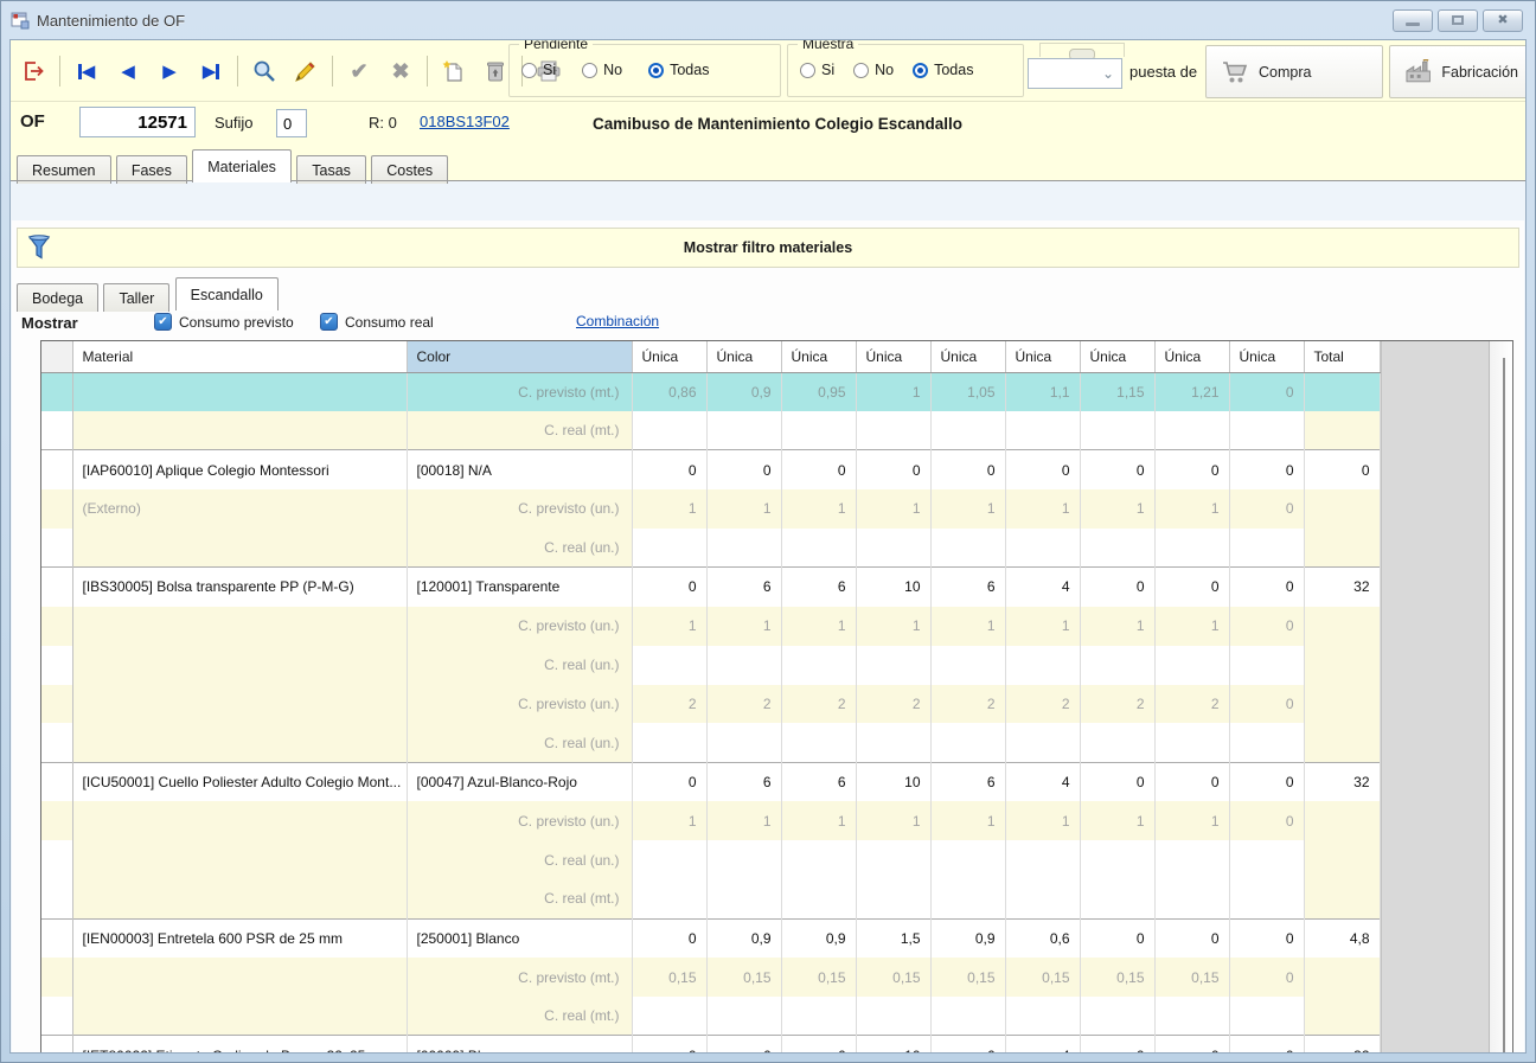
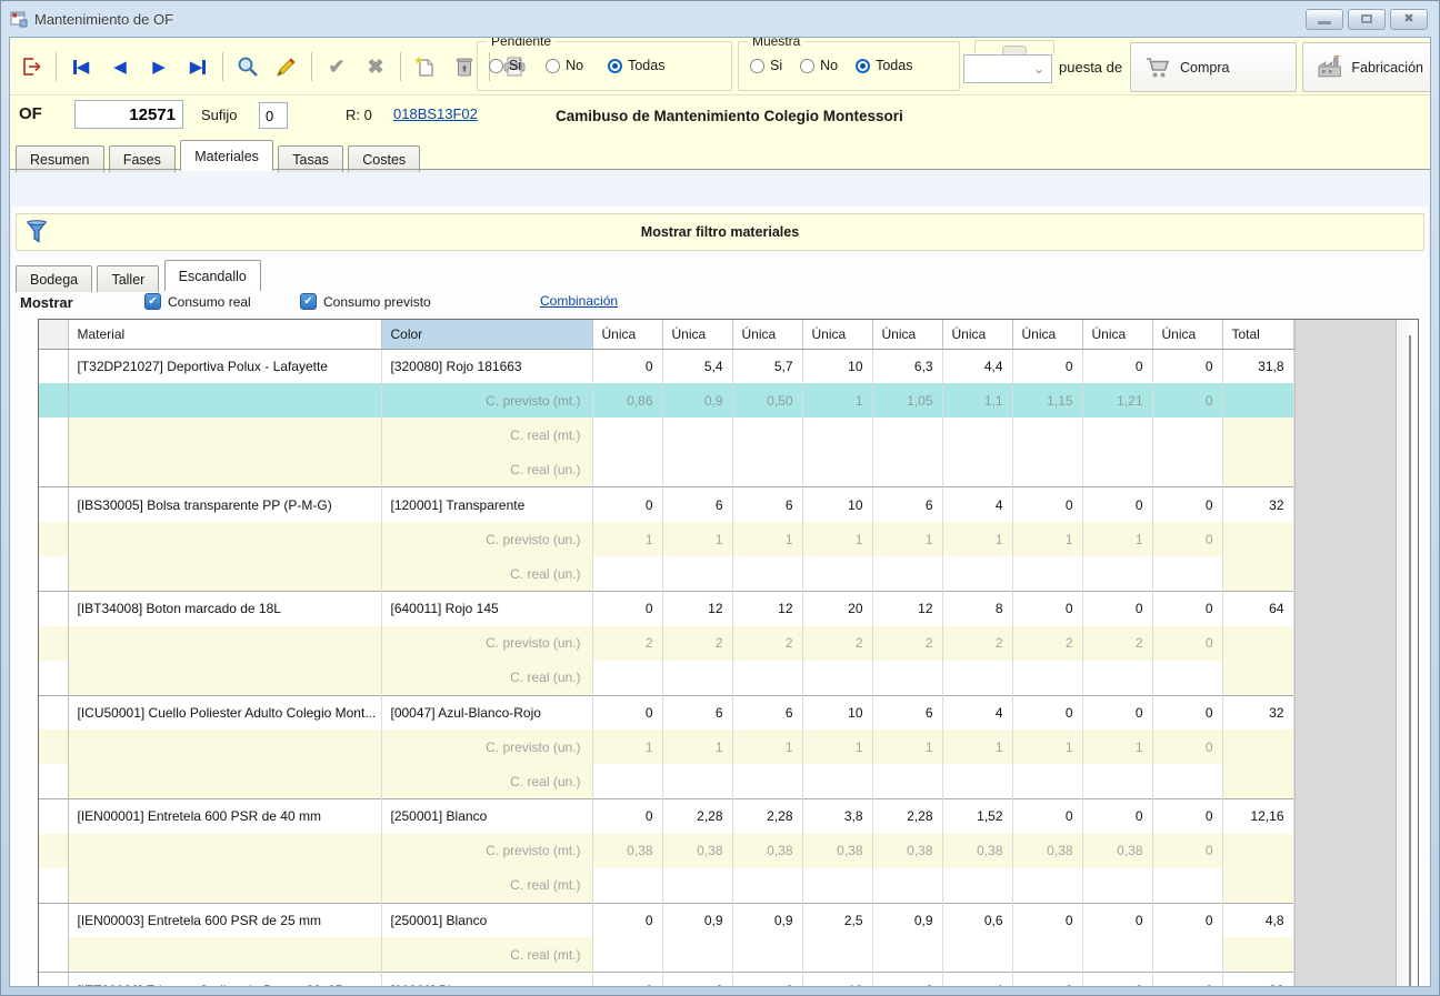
  Mantenimiento de OF
  ✖
  ◀
  ◀
  ▶
  ▶
  ✔
  ✖
  Pendiente
  Si
  No
  Todas
  Muestra
  Si
  No
  Todas
  ⌄
  puesta de
  Compra
  Fabricación
  OF
  12571
  Sufijo
  0
  R: 0
  018BS13F02
- Camibuso de Mantenimiento Colegio Escandallo
+ Camibuso de Mantenimiento Colegio Montessori
  Resumen Fases Materiales Tasas Costes
  Mostrar filtro materiales
  Bodega Taller Escandallo
  Mostrar
  ✔
- Consumo previsto
+ Consumo real
  ✔
- Consumo real
+ Consumo previsto
  Combinación
  	Material	Color	Única	Única	Única	Única	Única	Única	Única	Única	Única	Total
+ 	[T32DP21027] Deportiva Polux - Lafayette	[320080] Rojo 181663	0	5,4	5,7	10	6,3	4,4	0	0	0	31,8
- 		C. previsto (mt.)	0,86	0,9	0,95	1	1,05	1,1	1,15	1,21	0
+ 		C. previsto (mt.)	0,86	0,9	0,50	1	1,05	1,1	1,15	1,21	0
  		C. real (mt.)
- 	[IAP60010] Aplique Colegio Montessori	[00018] N/A	0	0	0	0	0	0	0	0	0	0
- 	(Externo)	C. previsto (un.)	1	1	1	1	1	1	1	1	0
  		C. real (un.)
  	[IBS30005] Bolsa transparente PP (P-M-G)	[120001] Transparente	0	6	6	10	6	4	0	0	0	32
  		C. previsto (un.)	1	1	1	1	1	1	1	1	0
  		C. real (un.)
+ 	[IBT34008] Boton marcado de 18L	[640011] Rojo 145	0	12	12	20	12	8	0	0	0	64
  		C. previsto (un.)	2	2	2	2	2	2	2	2	0
  		C. real (un.)
  	[ICU50001] Cuello Poliester Adulto Colegio Mont...	[00047] Azul-Blanco-Rojo	0	6	6	10	6	4	0	0	0	32
  		C. previsto (un.)	1	1	1	1	1	1	1	1	0
  		C. real (un.)
+ 	[IEN00001] Entretela 600 PSR de 40 mm	[250001] Blanco	0	2,28	2,28	3,8	2,28	1,52	0	0	0	12,16
+ 		C. previsto (mt.)	0,38	0,38	0,38	0,38	0,38	0,38	0,38	0,38	0
  		C. real (mt.)
- 	[IEN00003] Entretela 600 PSR de 25 mm	[250001] Blanco	0	0,9	0,9	1,5	0,9	0,6	0	0	0	4,8
+ 	[IEN00003] Entretela 600 PSR de 25 mm	[250001] Blanco	0	0,9	0,9	2,5	0,9	0,6	0	0	0	4,8
- 		C. previsto (mt.)	0,15	0,15	0,15	0,15	0,15	0,15	0,15	0,15	0
  		C. real (mt.)
